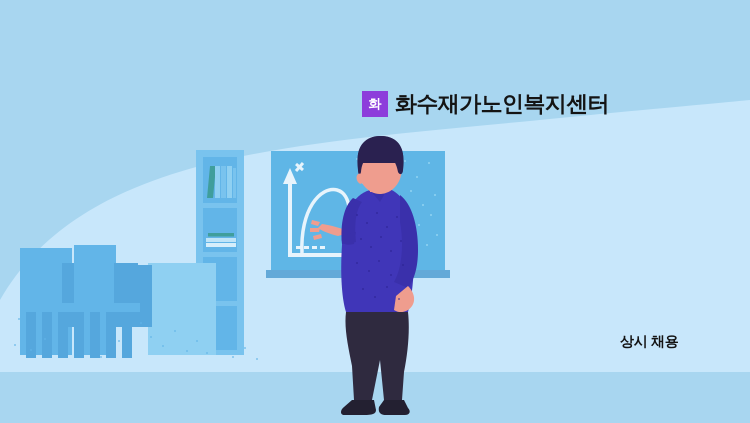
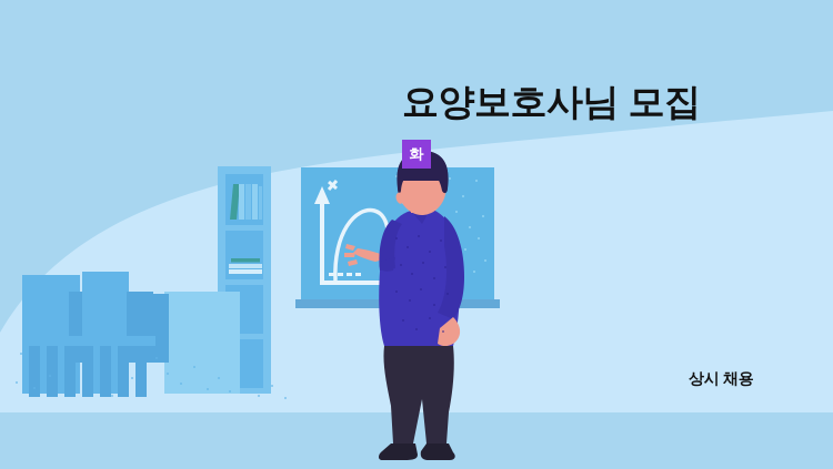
+ 요양보호사님 모집
  화
- 화수재가노인복지센터
  상시 채용
